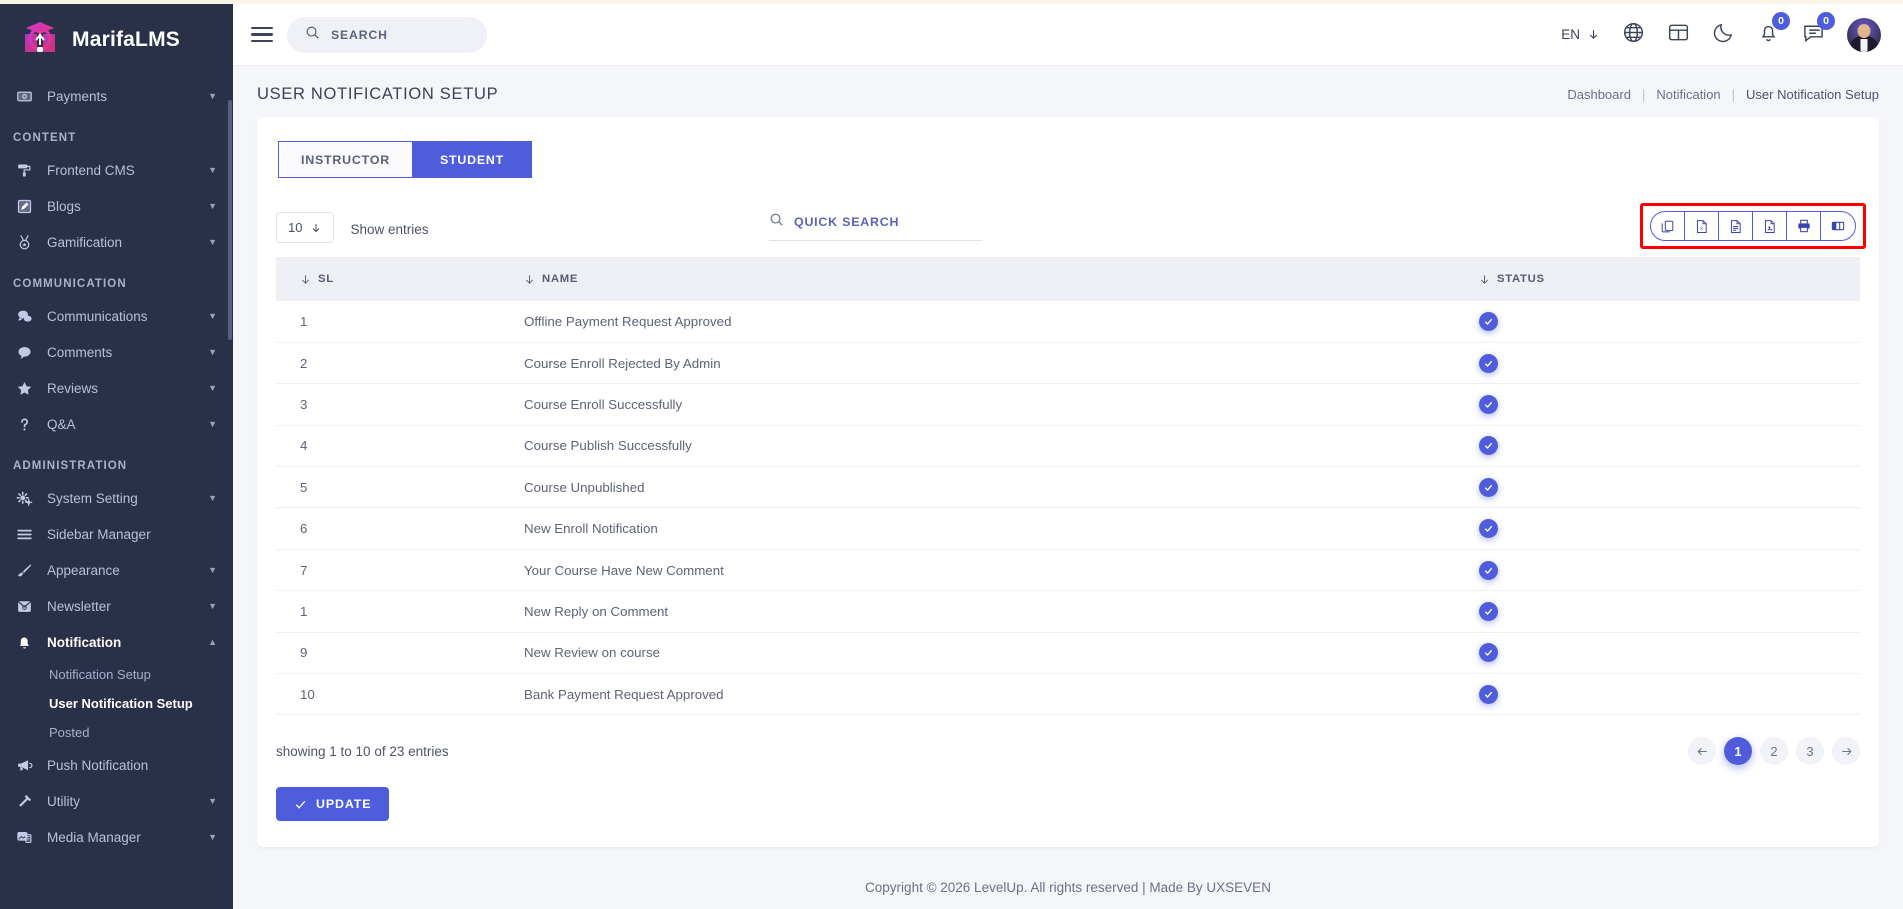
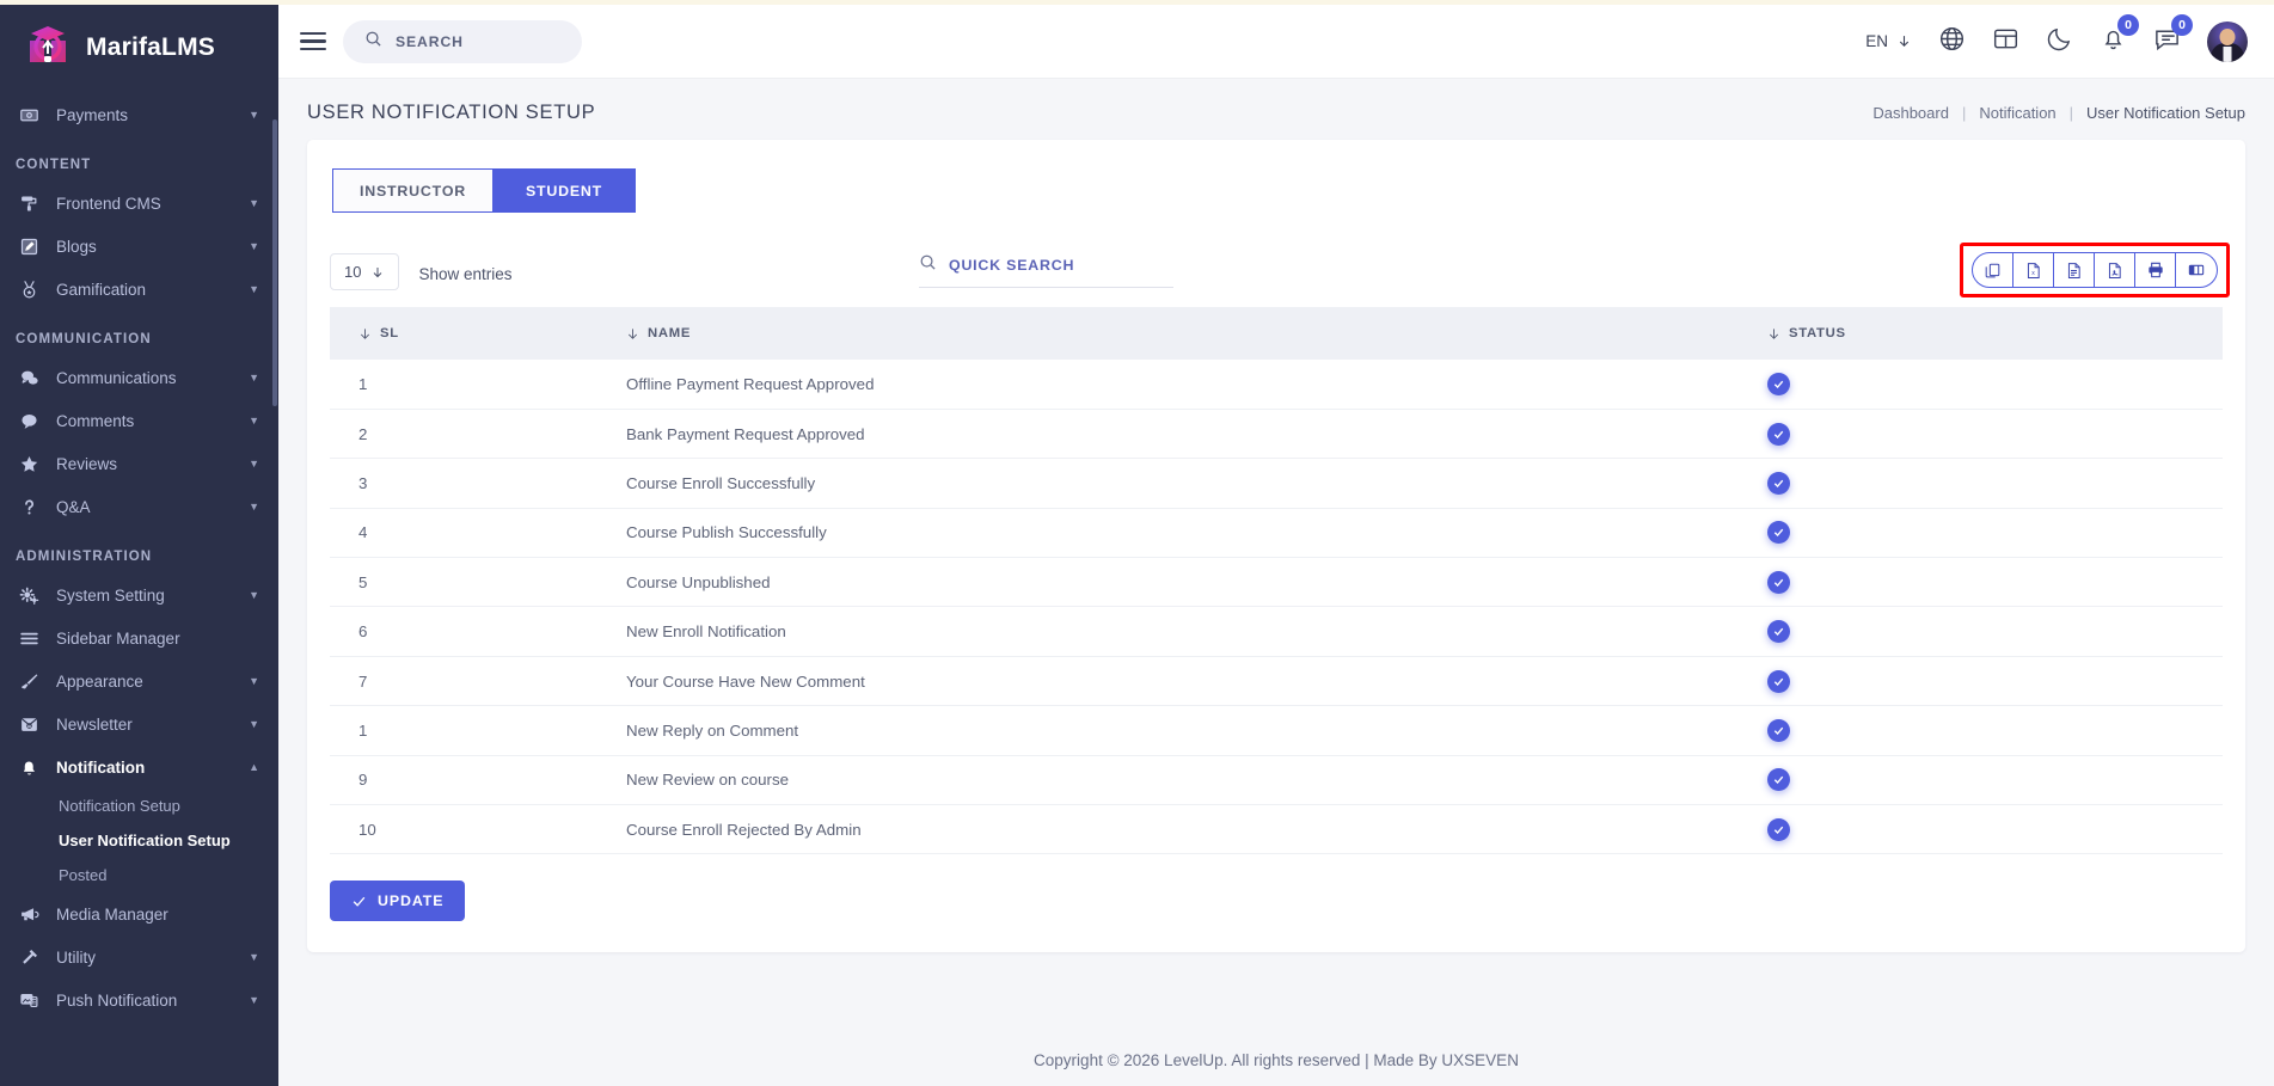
  MarifaLMS
  Payments
  ▼
  CONTENT
  Frontend CMS
  ▼
  Blogs
  ▼
  Gamification
  ▼
  COMMUNICATION
  Communications
  ▼
  Comments
  ▼
  Reviews
  ▼
  Q&A
  ▼
  ADMINISTRATION
  System Setting
  ▼
  Sidebar Manager
  Appearance
  ▼
  Newsletter
  ▼
  Notification
  ▲
  Notification Setup
  User Notification Setup
  Posted
- Push Notification
+ Media Manager
  Utility
  ▼
- Media Manager
+ Push Notification
  ▼
  SEARCH
  EN
  0
  0
  USER NOTIFICATION SETUP
  Dashboard
  |
  Notification
  |
  User Notification Setup
  INSTRUCTOR
  STUDENT
  10
  Show entries
  QUICK SEARCH
  SL	NAME	STATUS
  1	Offline Payment Request Approved
- 2	Course Enroll Rejected By Admin
+ 2	Bank Payment Request Approved
  3	Course Enroll Successfully
  4	Course Publish Successfully
  5	Course Unpublished
  6	New Enroll Notification
  7	Your Course Have New Comment
  1	New Reply on Comment
  9	New Review on course
- 10	Bank Payment Request Approved
+ 10	Course Enroll Rejected By Admin
- showing 1 to 10 of 23 entries
- 1
- 2
- 3
  UPDATE
  Copyright © 2026 LevelUp. All rights reserved | Made By UXSEVEN
